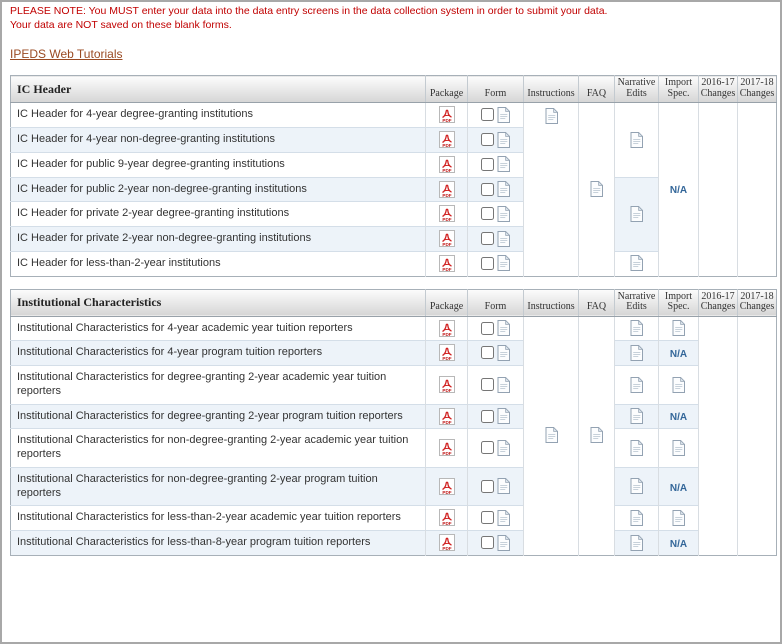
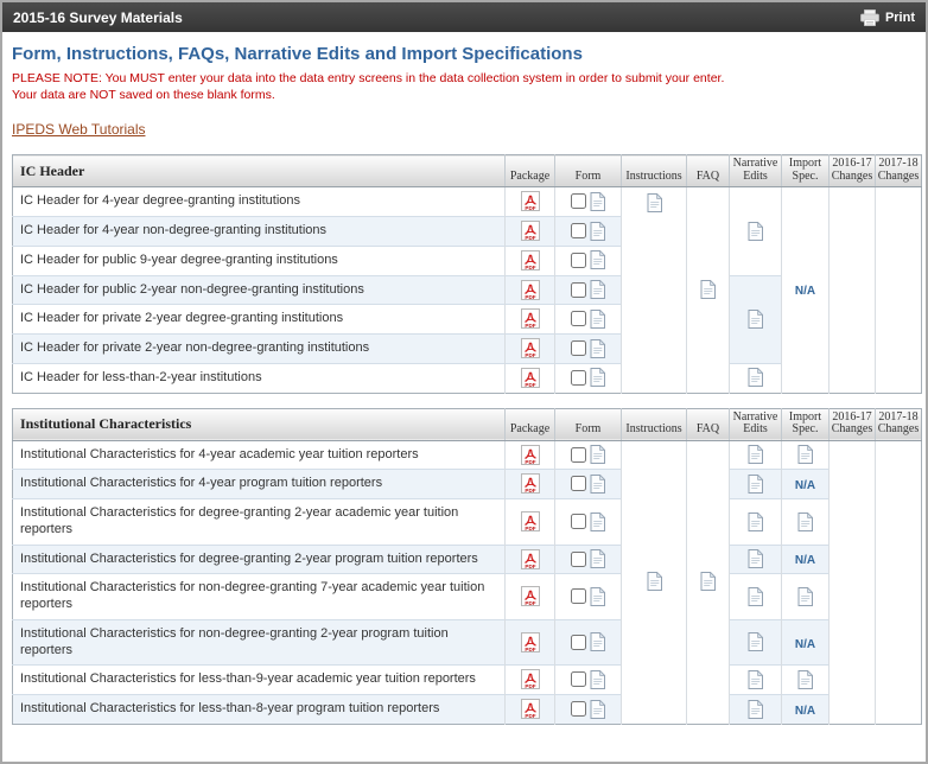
+ 2015-16 Survey Materials
+ Print
+ Form, Instructions, FAQs, Narrative Edits and Import Specifications
- PLEASE NOTE: You MUST enter your data into the data entry screens in the data collection system in order to submit your data.
+ PLEASE NOTE: You MUST enter your data into the data entry screens in the data collection system in order to submit your enter.
  Your data are NOT saved on these blank forms.
  IPEDS Web Tutorials
  IC Header	Package	Form	Instructions	FAQ	Narrative Edits	Import Spec.	2016-17 Changes	2017-18 Changes
  IC Header for 4-year degree-granting institutions						N/A
  IC Header for 4-year non-degree-granting institutions
  IC Header for public 9-year degree-granting institutions
  IC Header for public 2-year non-degree-granting institutions
  IC Header for private 2-year degree-granting institutions
  IC Header for private 2-year non-degree-granting institutions
  IC Header for less-than-2-year institutions
  Institutional Characteristics	Package	Form	Instructions	FAQ	Narrative Edits	Import Spec.	2016-17 Changes	2017-18 Changes
  Institutional Characteristics for 4-year academic year tuition reporters
  Institutional Characteristics for 4-year program tuition reporters				N/A
  Institutional Characteristics for degree-granting 2-year academic year tuition reporters
  Institutional Characteristics for degree-granting 2-year program tuition reporters				N/A
- Institutional Characteristics for non-degree-granting 2-year academic year tuition reporters
+ Institutional Characteristics for non-degree-granting 7-year academic year tuition reporters
  Institutional Characteristics for non-degree-granting 2-year program tuition reporters				N/A
- Institutional Characteristics for less-than-2-year academic year tuition reporters
+ Institutional Characteristics for less-than-9-year academic year tuition reporters
  Institutional Characteristics for less-than-8-year program tuition reporters				N/A
